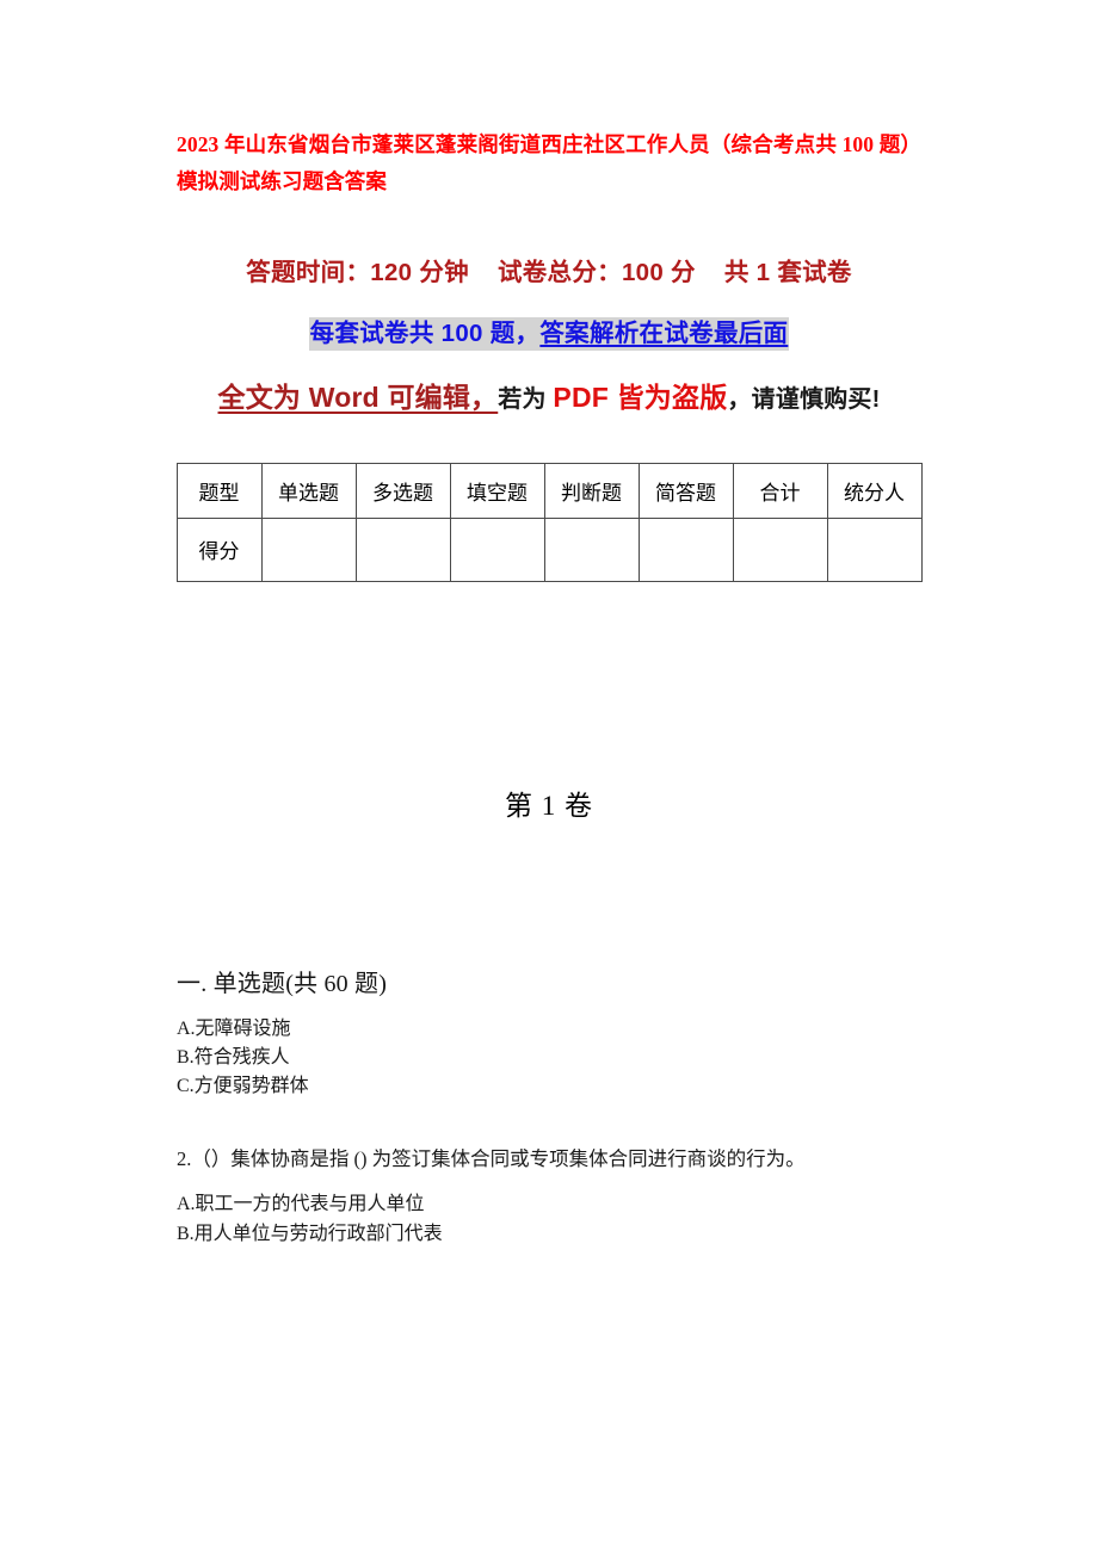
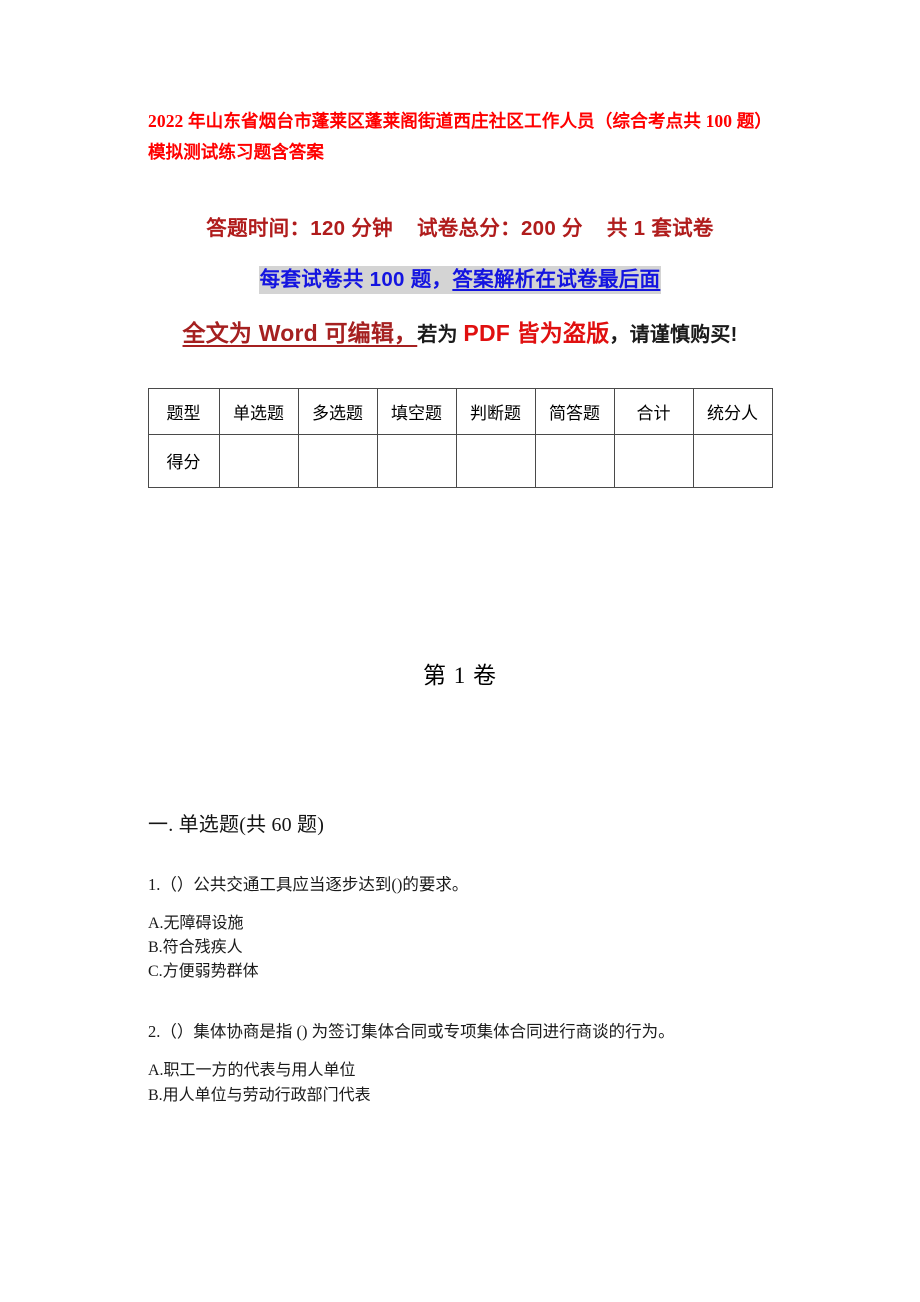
- 2023 年山东省烟台市蓬莱区蓬莱阁街道西庄社区工作人员（综合考点共 100 题）模拟测试练习题含答案
+ 2022 年山东省烟台市蓬莱区蓬莱阁街道西庄社区工作人员（综合考点共 100 题）模拟测试练习题含答案
- 答题时间：120 分钟 试卷总分：100 分 共 1 套试卷
+ 答题时间：120 分钟 试卷总分：200 分 共 1 套试卷
  每套试卷共 100 题，答案解析在试卷最后面
  全文为 Word 可编辑，若为 PDF 皆为盗版，请谨慎购买!
  题型	单选题	多选题	填空题	判断题	简答题	合计	统分人
  得分
  第 1 卷
  一. 单选题(共 60 题)
+ 1.（）公共交通工具应当逐步达到()的要求。
  A.无障碍设施
  B.符合残疾人
  C.方便弱势群体
  2.（）集体协商是指 () 为签订集体合同或专项集体合同进行商谈的行为。
  A.职工一方的代表与用人单位
  B.用人单位与劳动行政部门代表
